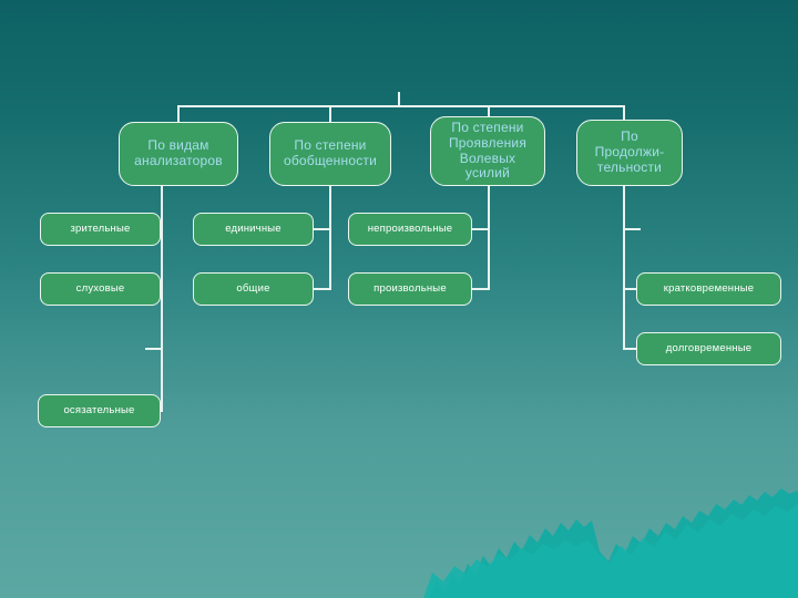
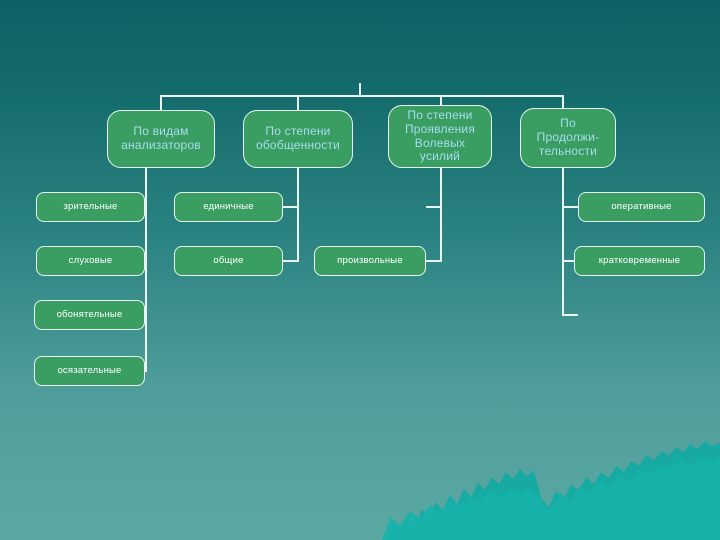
  По видам
  анализаторов
  По степени
  обобщенности
  По степени
  Проявления
  Волевых
  усилий
  По
  Продолжи-
  тельности
  зрительные
  слуховые
+ обонятельные
  осязательные
  единичные
  общие
- непроизвольные
  произвольные
+ оперативные
  кратковременные
- долговременные
